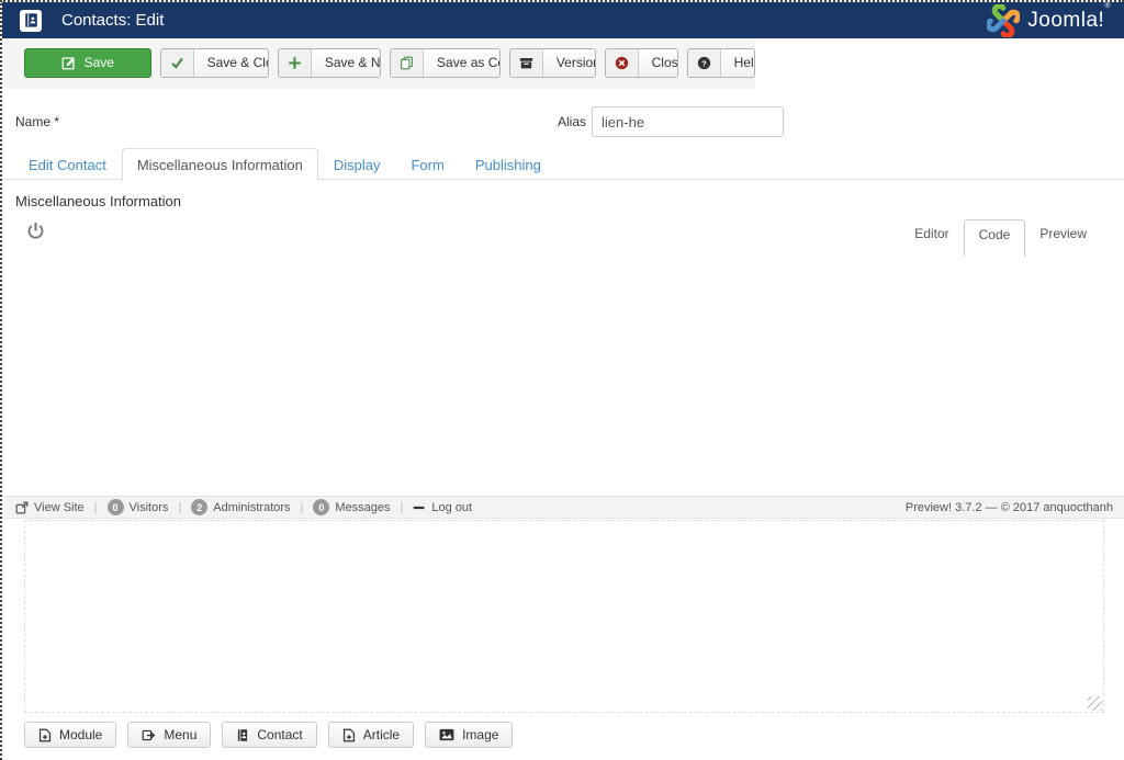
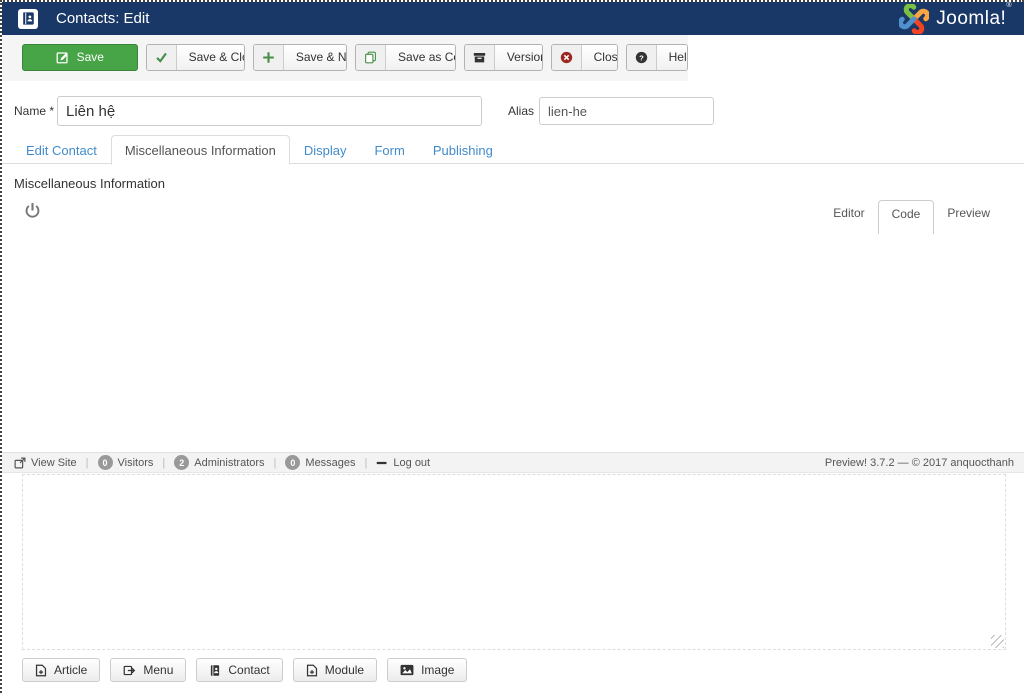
  Contacts: Edit
  Joomla!
  Save
  Save & Cl
  Save & N
  Save as C
  Versio
  Clos
  ?
  Hel
  Name *
+ Liên hệ
  Alias
  lien-he
  Edit Contact
  Miscellaneous Information
  Display
  Form
  Publishing
  Miscellaneous Information
  Editor
  Code
  Preview
  View Site
  |
  0
  Visitors
  |
  2
  Administrators
  |
  0
  Messages
  |
  Log out
  Preview! 3.7.2 — © 2017 anquocthanh
- Module
+ Article
  Menu
  Contact
- Article
+ Module
  Image
